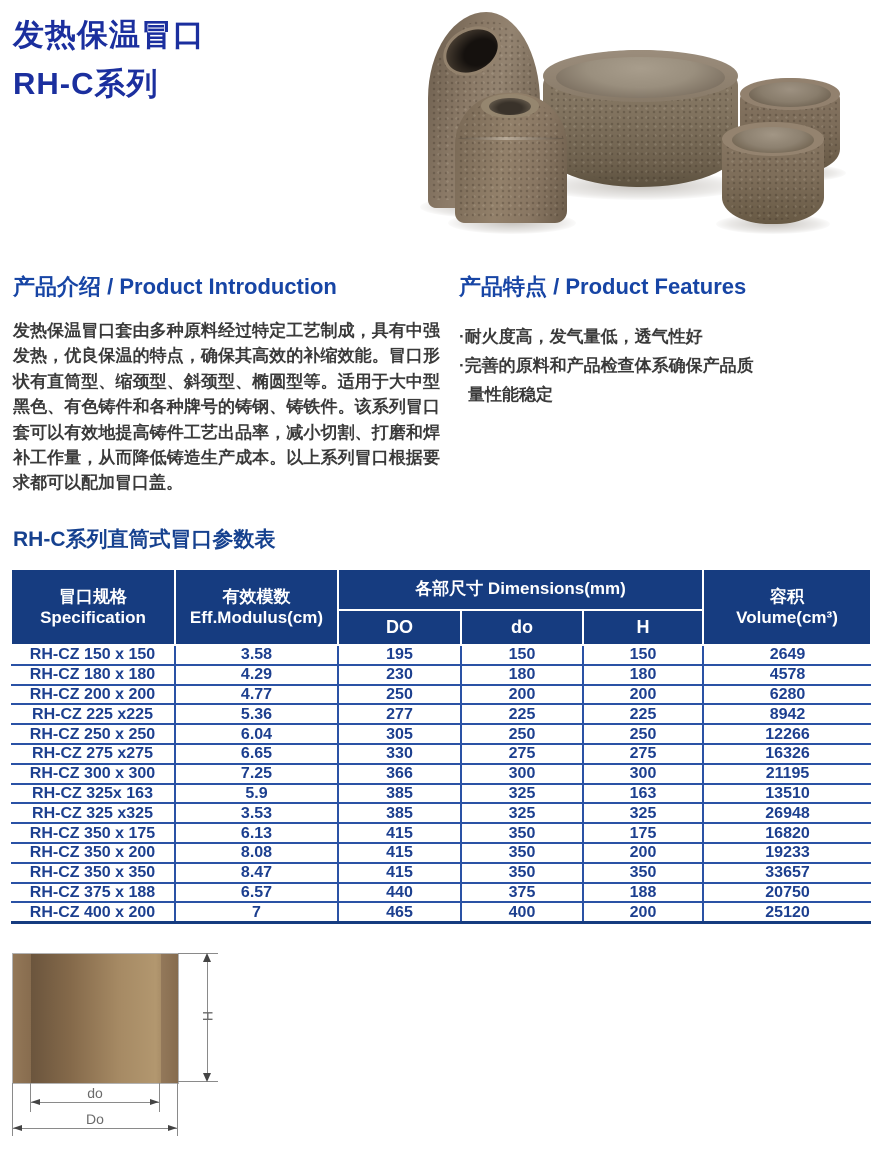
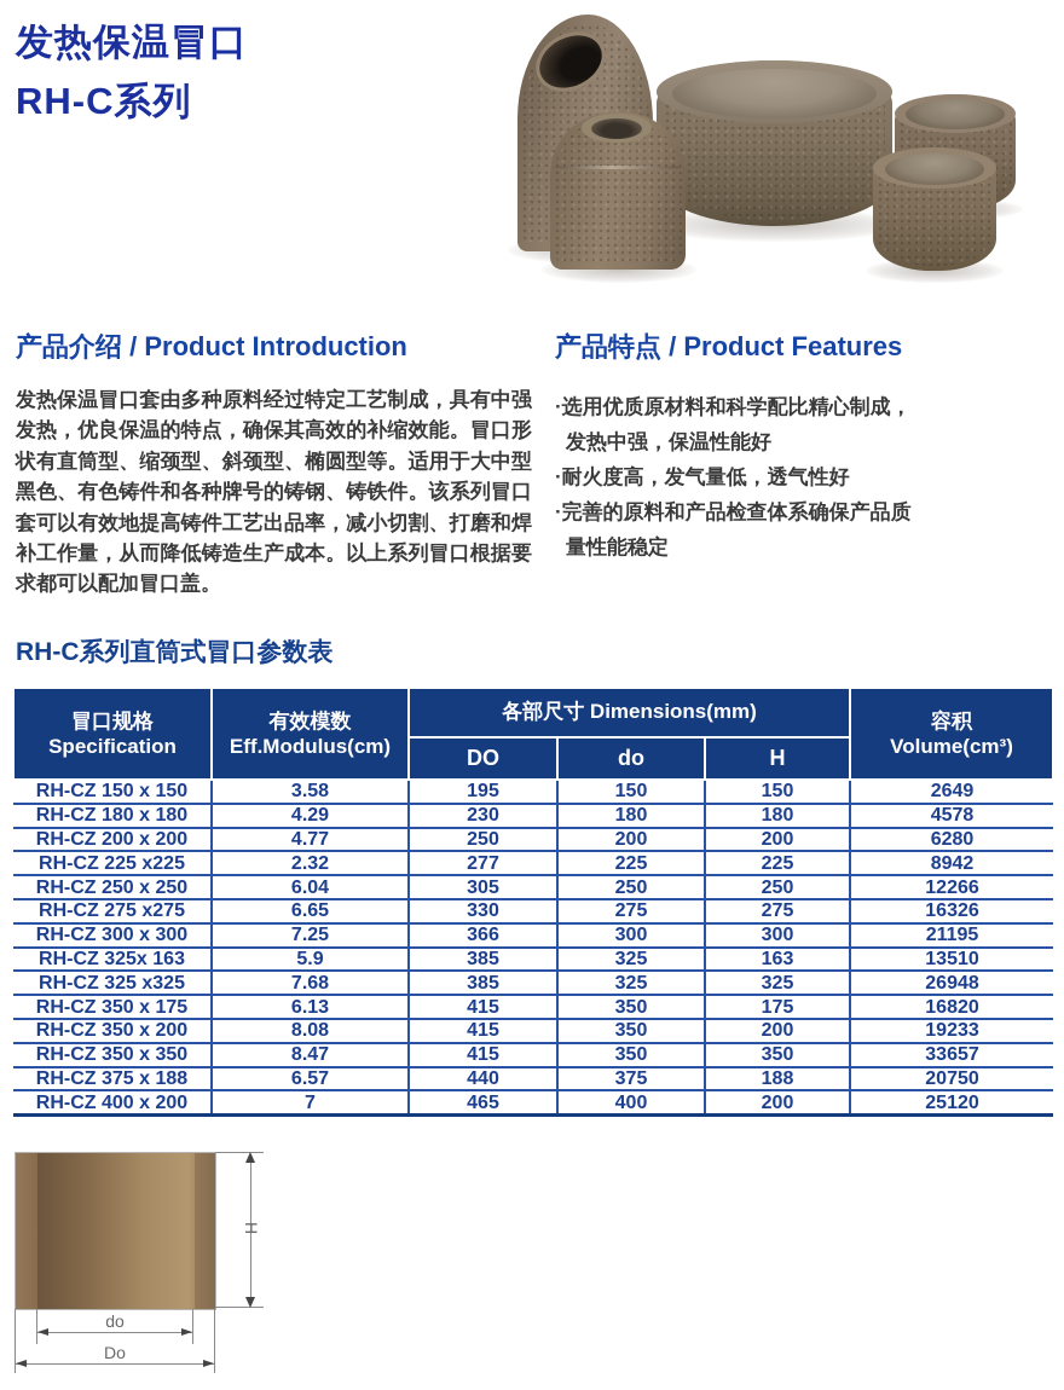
  发热保温冒口
  RH-C系列
  产品介绍 / Product Introduction
  产品特点 / Product Features
  发热保温冒口套由多种原料经过特定工艺制成，具有中强发热，优良保温的特点，确保其高效的补缩效能。冒口形状有直筒型、缩颈型、斜颈型、椭圆型等。适用于大中型黑色、有色铸件和各种牌号的铸钢、铸铁件。该系列冒口套可以有效地提高铸件工艺出品率，减小切割、打磨和焊补工作量，从而降低铸造生产成本。以上系列冒口根据要求都可以配加冒口盖。
+ ·选用优质原材料和科学配比精心制成，发热中强，保温性能好
  ·耐火度高，发气量低，透气性好
  ·完善的原料和产品检查体系确保产品质量性能稳定
  RH-C系列直筒式冒口参数表
  冒口规格 Specification	有效模数 Eff.Modulus(cm)	各部尺寸 Dimensions(mm)	容积 Volume(cm³)
  DO	do	H
  RH-CZ 150 x 150	3.58	195	150	150	2649
  RH-CZ 180 x 180	4.29	230	180	180	4578
  RH-CZ 200 x 200	4.77	250	200	200	6280
- RH-CZ 225 x225	5.36	277	225	225	8942
+ RH-CZ 225 x225	2.32	277	225	225	8942
  RH-CZ 250 x 250	6.04	305	250	250	12266
  RH-CZ 275 x275	6.65	330	275	275	16326
  RH-CZ 300 x 300	7.25	366	300	300	21195
  RH-CZ 325x 163	5.9	385	325	163	13510
- RH-CZ 325 x325	3.53	385	325	325	26948
+ RH-CZ 325 x325	7.68	385	325	325	26948
  RH-CZ 350 x 175	6.13	415	350	175	16820
  RH-CZ 350 x 200	8.08	415	350	200	19233
  RH-CZ 350 x 350	8.47	415	350	350	33657
  RH-CZ 375 x 188	6.57	440	375	188	20750
  RH-CZ 400 x 200	7	465	400	200	25120
  do
  Do
